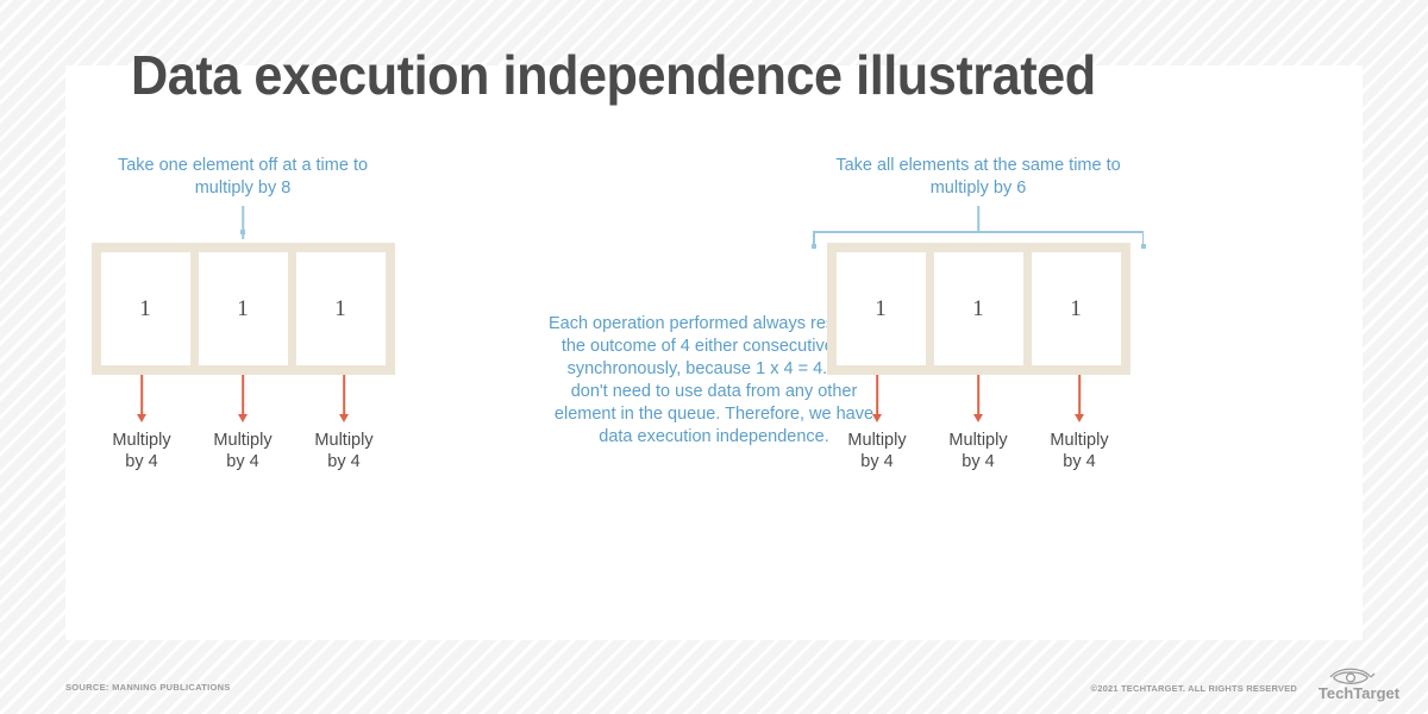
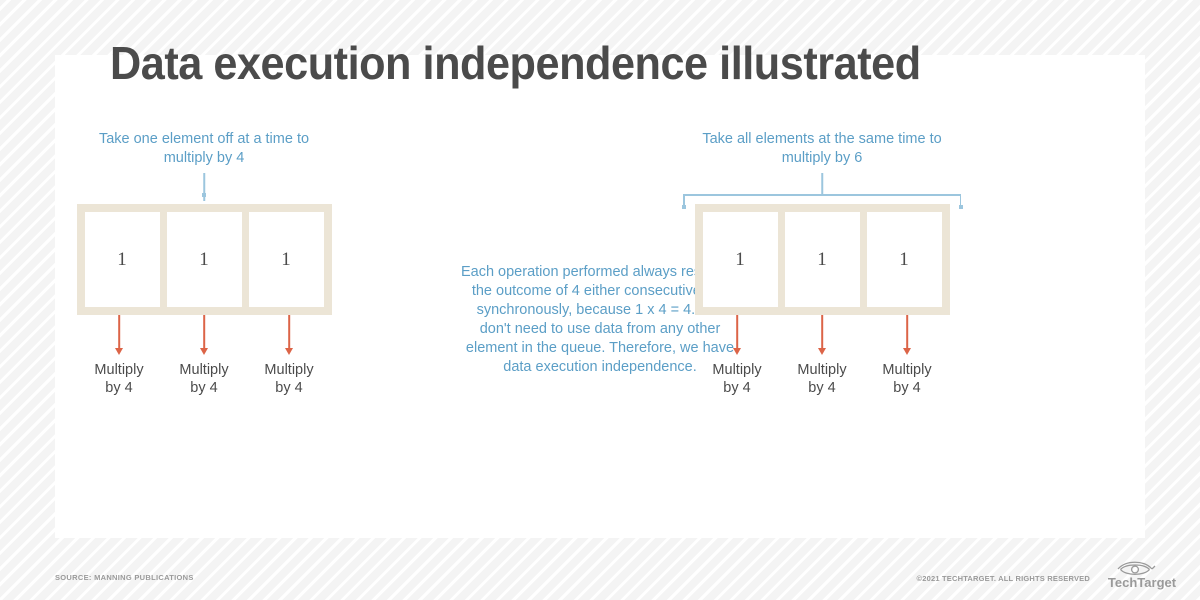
  Data execution independence illustrated
- Take one element off at a time to multiply by 8
+ Take one element off at a time to multiply by 4
  1
  1
  1
  Multiply
  by 4
  Multiply
  by 4
  Multiply
  by 4
  Each operation performed always re the outcome of 4 either consecutiv synchronously, because 1 x 4 = 4. don't need to use data from any other element in the queue. Therefore, we have data execution independence.
  Take all elements at the same time to multiply by 6
  1
  1
  1
  Multiply
  by 4
  Multiply
  by 4
  Multiply
  by 4
  SOURCE: MANNING PUBLICATIONS
  ©2021 TECHTARGET. ALL RIGHTS RESERVED
  TechTarget
